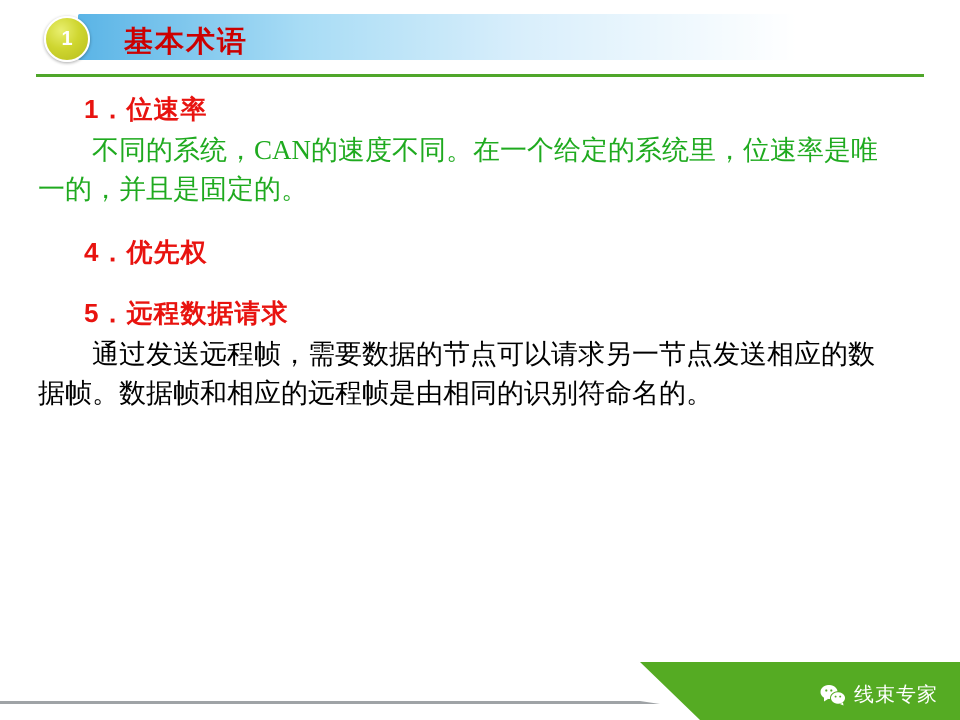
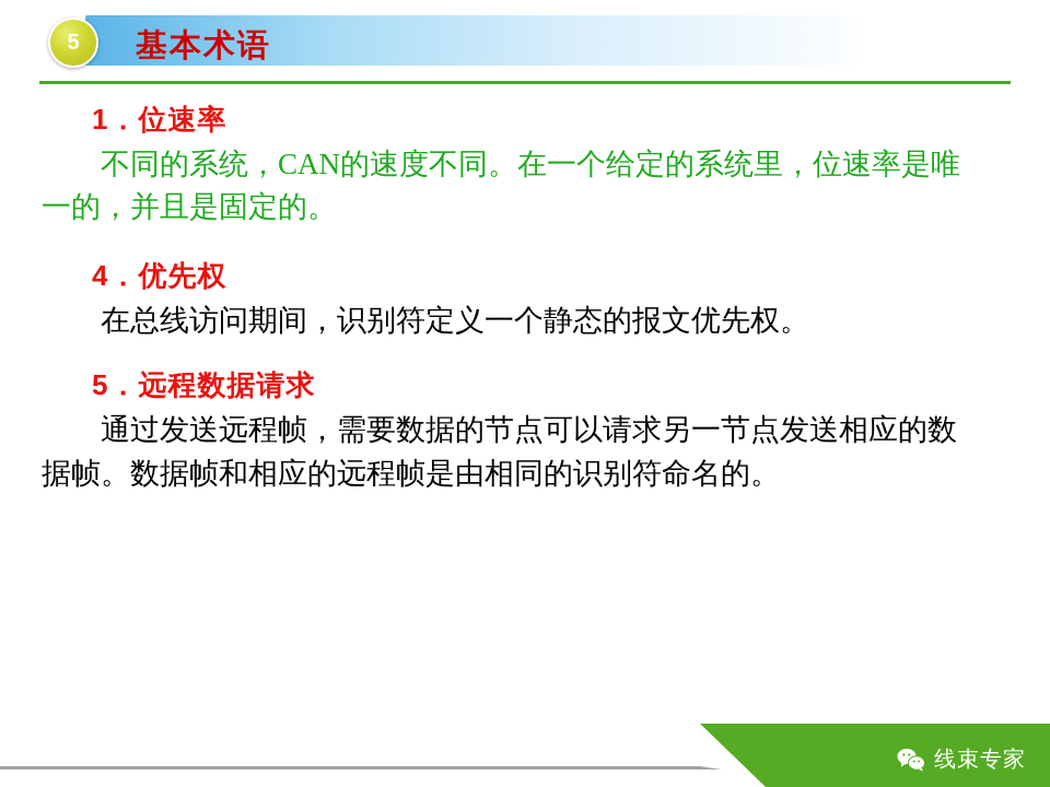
- 1
+ 5
  基本术语
  1．位速率
  不同的系统，CAN的速度不同。在一个给定的系统里，位速率是唯一的，并且是固定的。
  4．优先权
+ 在总线访问期间，识别符定义一个静态的报文优先权。
  5．远程数据请求
  通过发送远程帧，需要数据的节点可以请求另一节点发送相应的数据帧。数据帧和相应的远程帧是由相同的识别符命名的。
  线束专家
